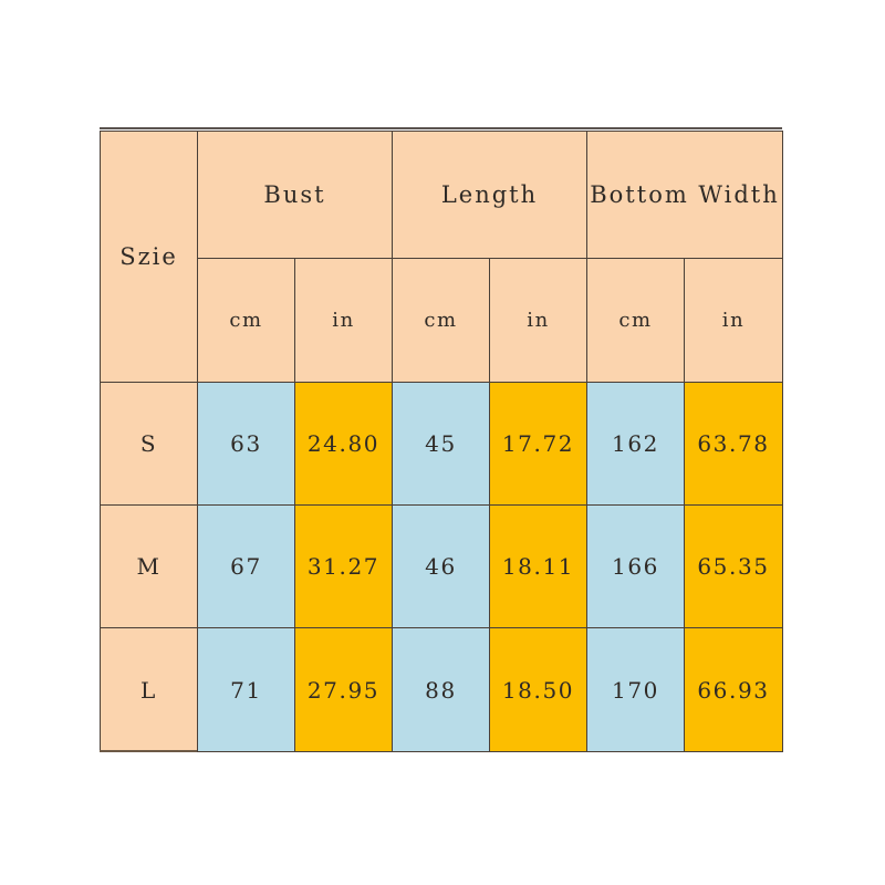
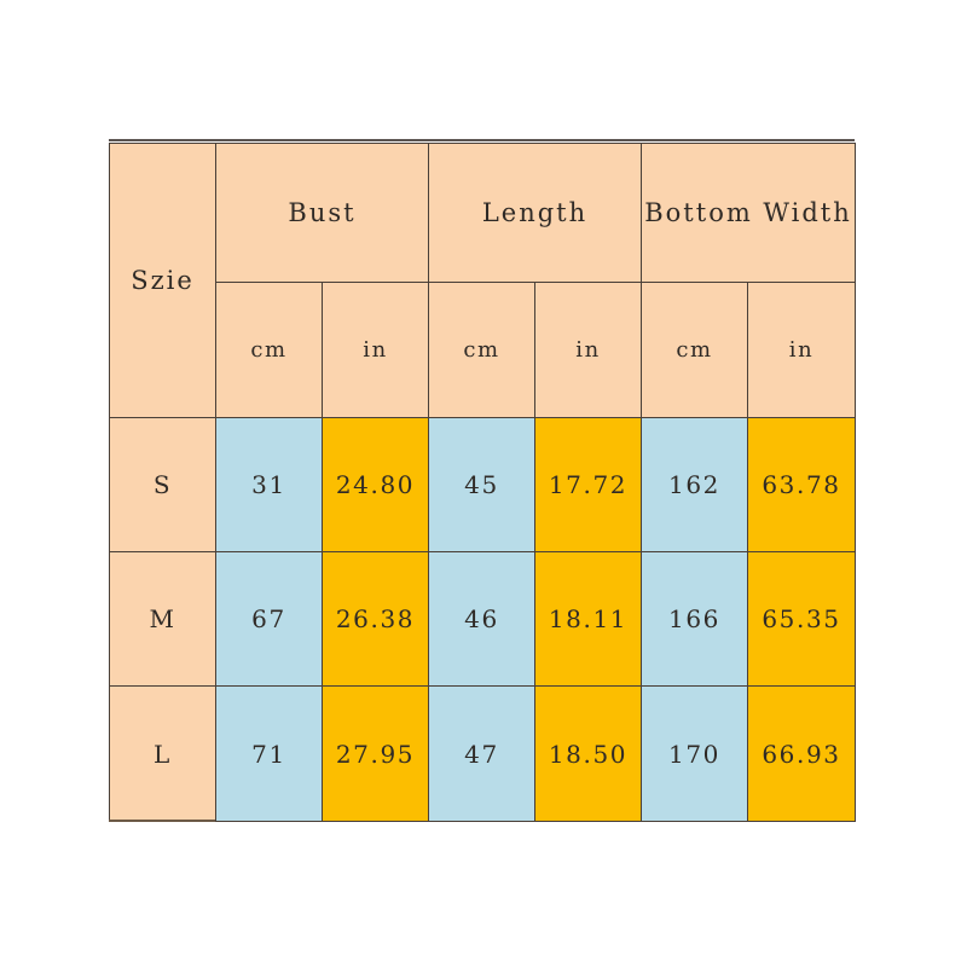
  Szie	Bust	Length	Bottom Width
  cm	in	cm	in	cm	in
- S	63	24.80	45	17.72	162	63.78
+ S	31	24.80	45	17.72	162	63.78
- M	67	31.27	46	18.11	166	65.35
+ M	67	26.38	46	18.11	166	65.35
- L	71	27.95	88	18.50	170	66.93
+ L	71	27.95	47	18.50	170	66.93
